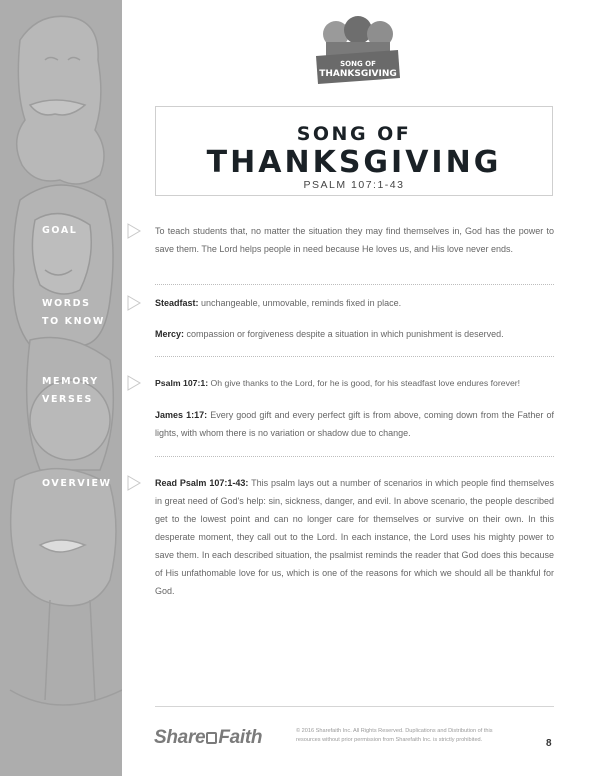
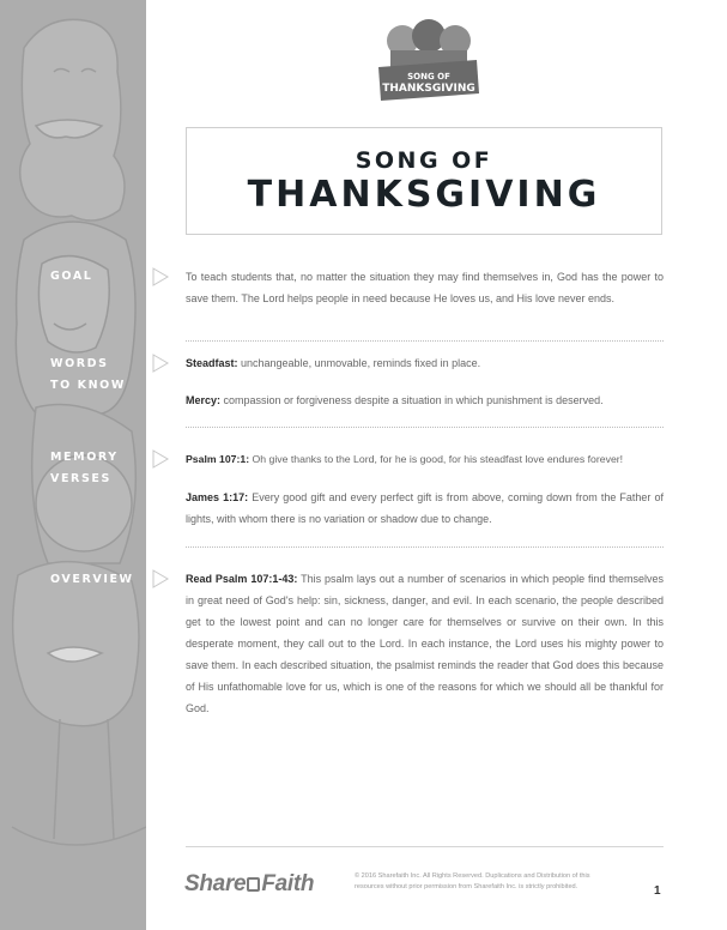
  SONG OF
  THANKSGIVING
  SONG OF
  THANKSGIVING
- PSALM 107:1-43
  GOAL
  To teach students that, no matter the situation they may find themselves in, God has the power to save them. The Lord helps people in need because He loves us, and His love never ends.
  WORDS
  TO KNOW
  Steadfast: unchangeable, unmovable, reminds fixed in place.
  Mercy: compassion or forgiveness despite a situation in which punishment is deserved.
  MEMORY
  VERSES
  Psalm 107:1: Oh give thanks to the Lord, for he is good, for his steadfast love endures forever!
  James 1:17: Every good gift and every perfect gift is from above, coming down from the Father of lights, with whom there is no variation or shadow due to change.
  OVERVIEW
- Read Psalm 107:1-43: This psalm lays out a number of scenarios in which people find themselves in great need of God's help: sin, sickness, danger, and evil. In above scenario, the people described get to the lowest point and can no longer care for themselves or survive on their own. In this desperate moment, they call out to the Lord. In each instance, the Lord uses his mighty power to save them. In each described situation, the psalmist reminds the reader that God does this because of His unfathomable love for us, which is one of the reasons for which we should all be thankful for God.
+ Read Psalm 107:1-43: This psalm lays out a number of scenarios in which people find themselves in great need of God's help: sin, sickness, danger, and evil. In each scenario, the people described get to the lowest point and can no longer care for themselves or survive on their own. In this desperate moment, they call out to the Lord. In each instance, the Lord uses his mighty power to save them. In each described situation, the psalmist reminds the reader that God does this because of His unfathomable love for us, which is one of the reasons for which we should all be thankful for God.
  Share Faith
- 8
+ 1
